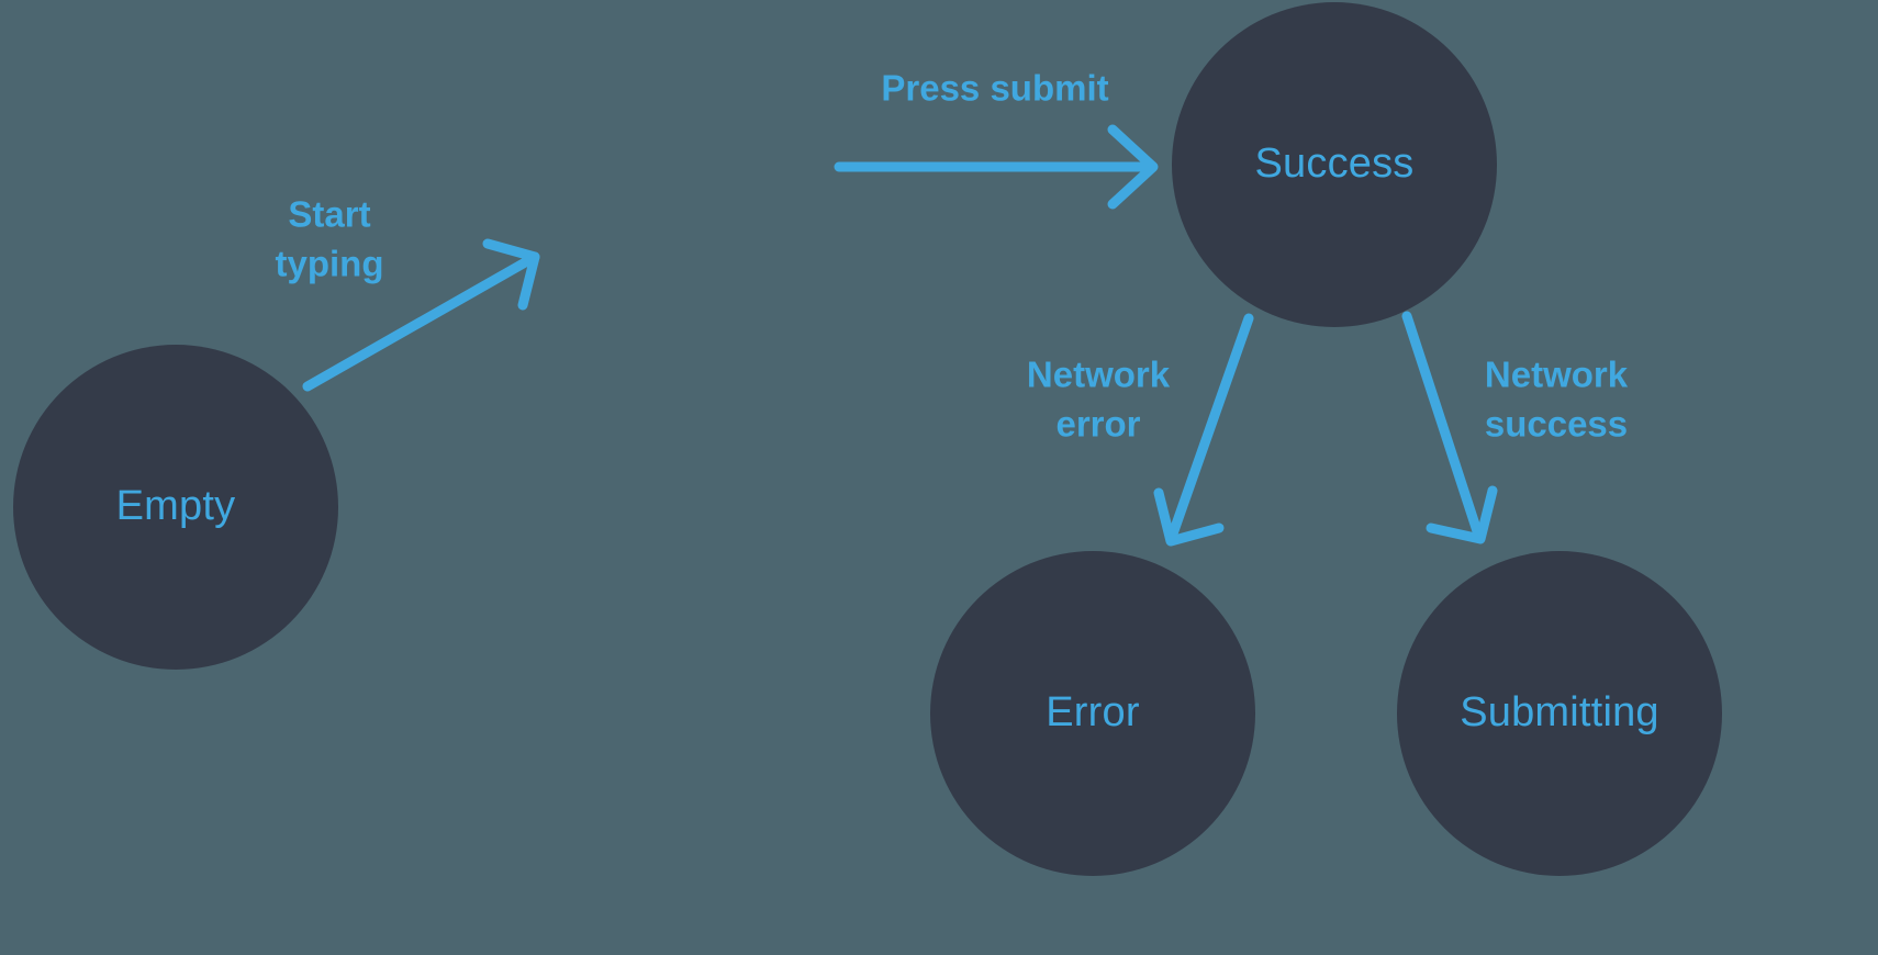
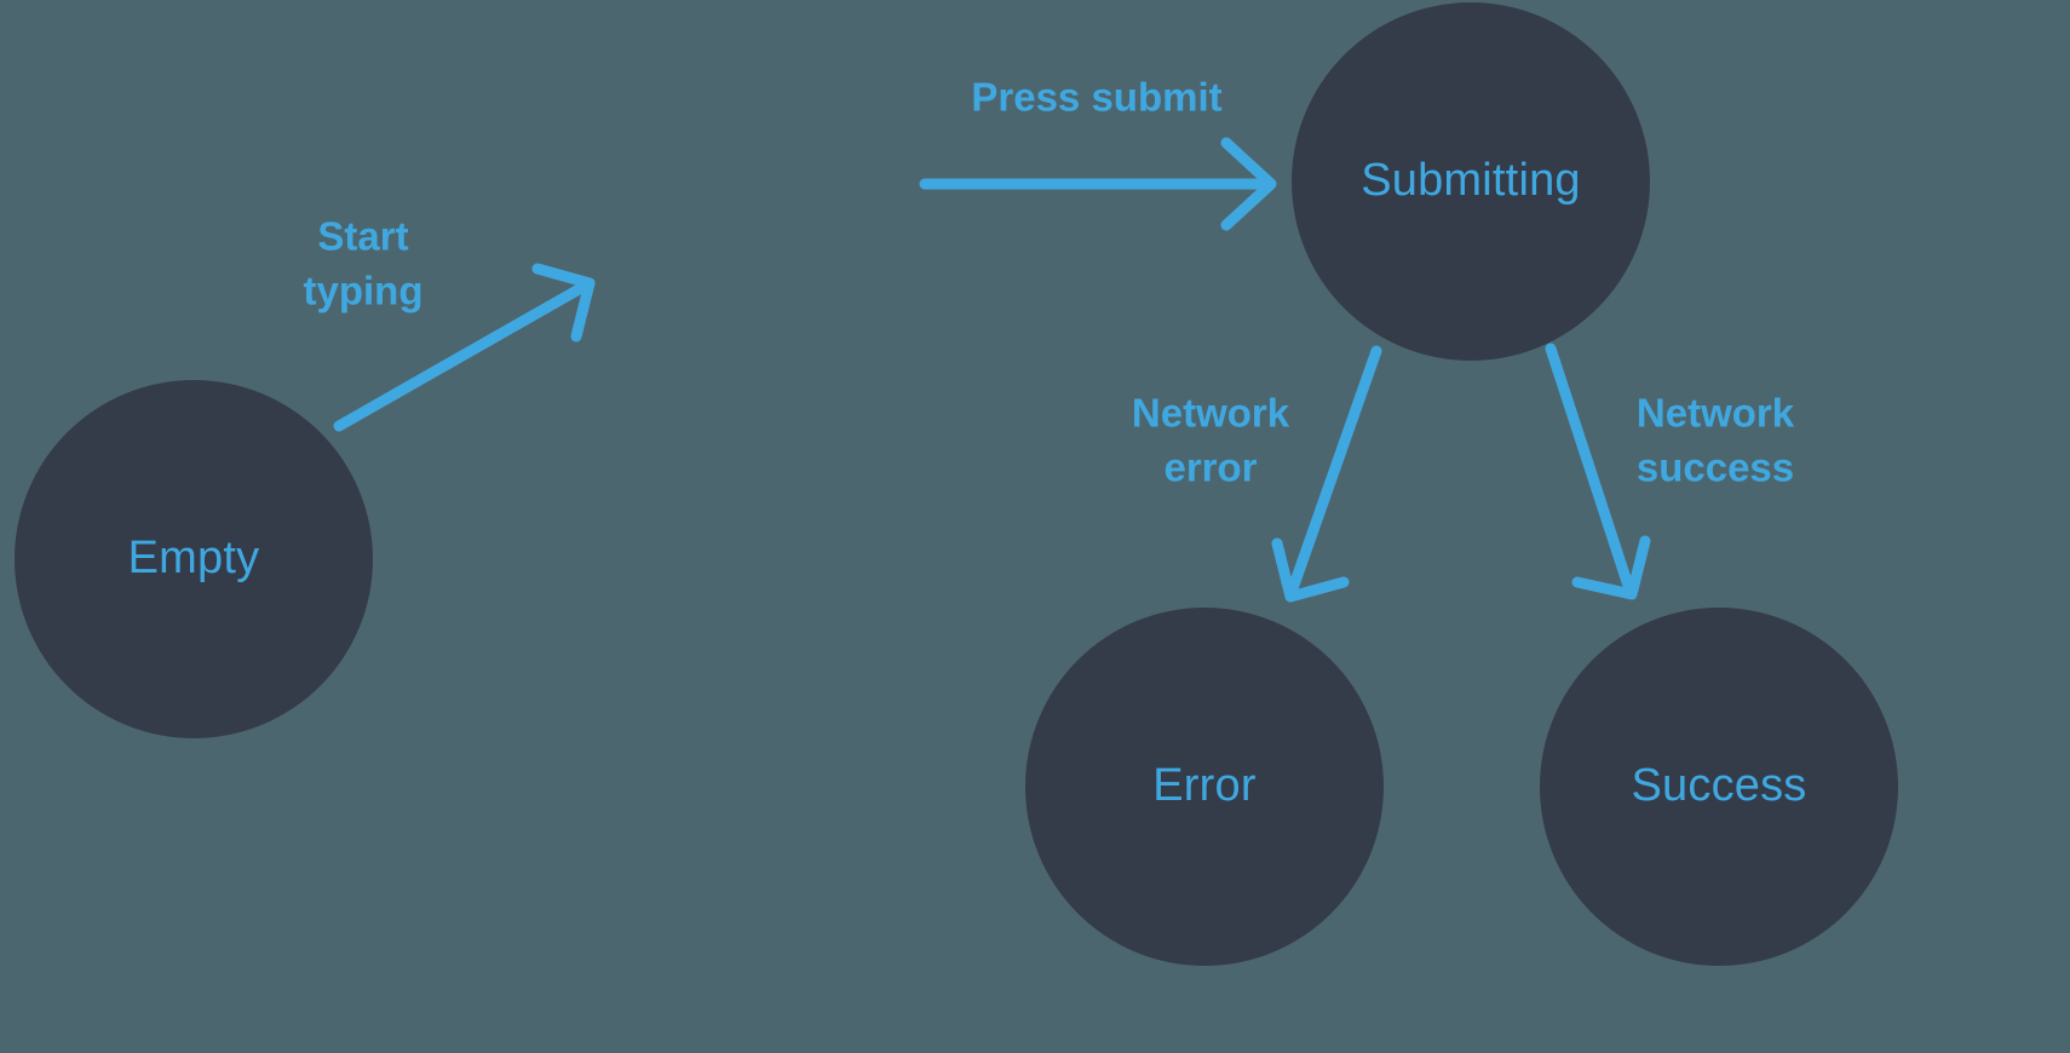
  Empty
- Success
+ Submitting
  Error
- Submitting
+ Success
  Start
  typing
  Press submit
  Network
  error
  Network
  success
